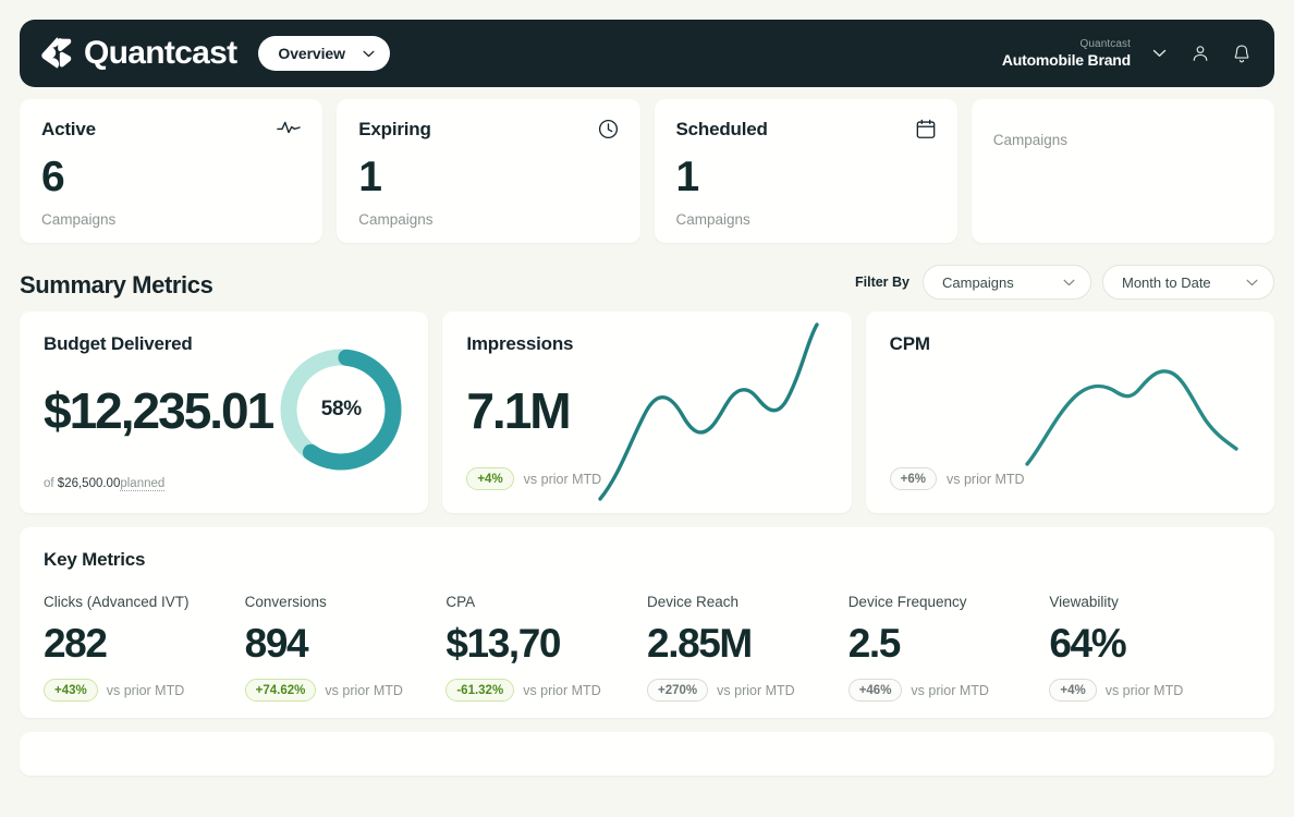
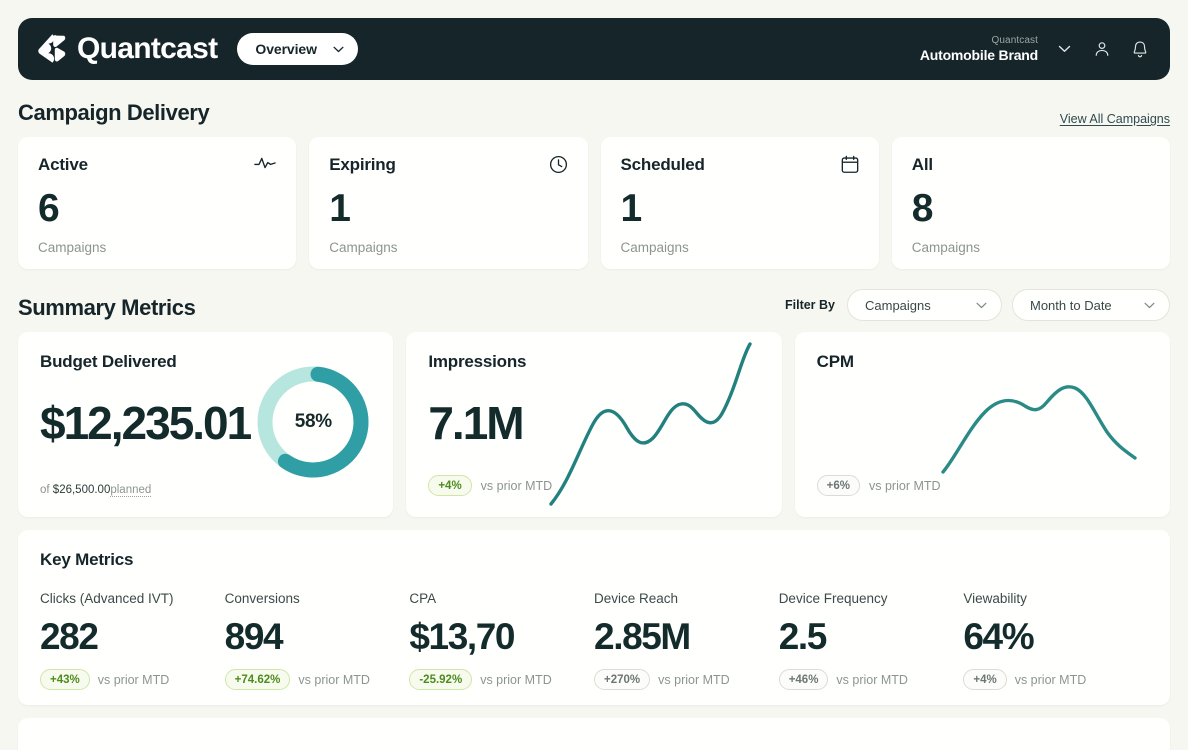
  Quantcast
  Overview
  Quantcast
  Automobile Brand
+ Campaign Delivery
+ View All Campaigns
  Active
  6
  Campaigns
  Expiring
  1
  Campaigns
  Scheduled
  1
  Campaigns
+ All
+ 8
  Campaigns
  Summary Metrics
  Filter By
  Campaigns
  Month to Date
  Budget Delivered
  $12,235.01
  of $26,500.00planned
  58%
  Impressions
  7.1M
  +4%
  vs prior MTD
  CPM
  +6%
  vs prior MTD
  Key Metrics
  Clicks (Advanced IVT)
  282
  +43%
  vs prior MTD
  Conversions
  894
  +74.62%
  vs prior MTD
  CPA
  $13,70
- -61.32%
+ -25.92%
  vs prior MTD
  Device Reach
  2.85M
  +270%
  vs prior MTD
  Device Frequency
  2.5
  +46%
  vs prior MTD
  Viewability
  64%
  +4%
  vs prior MTD
